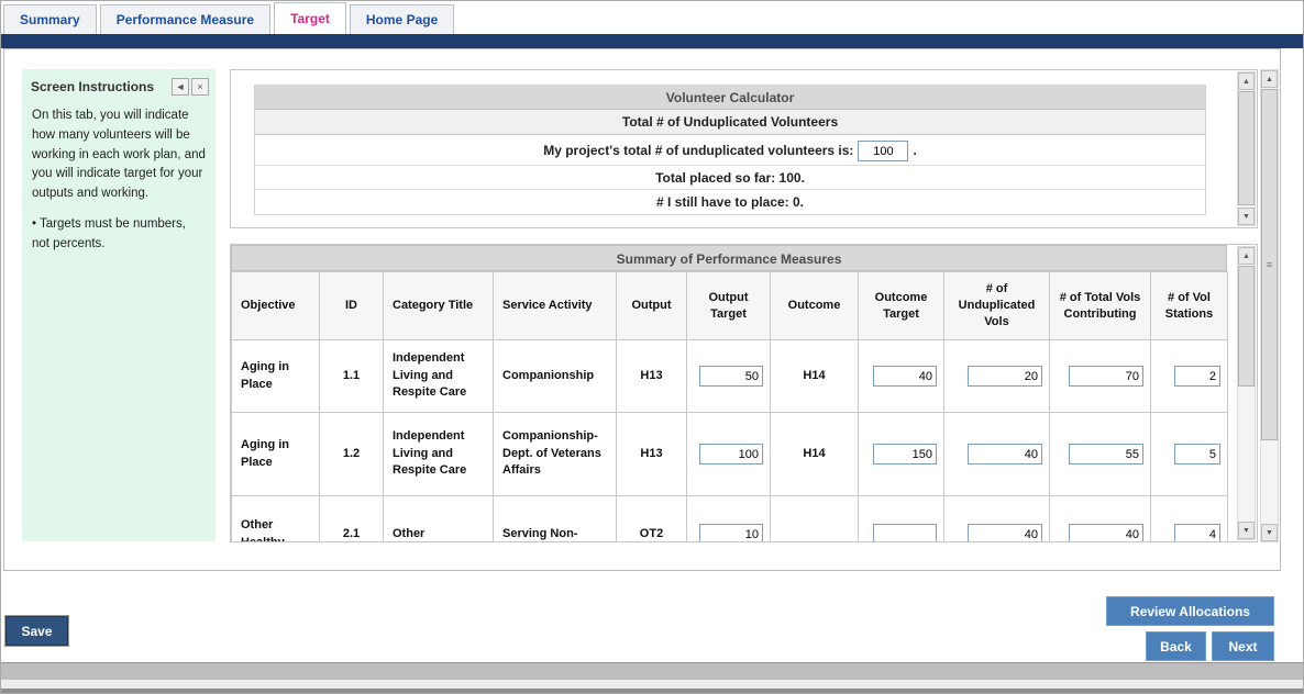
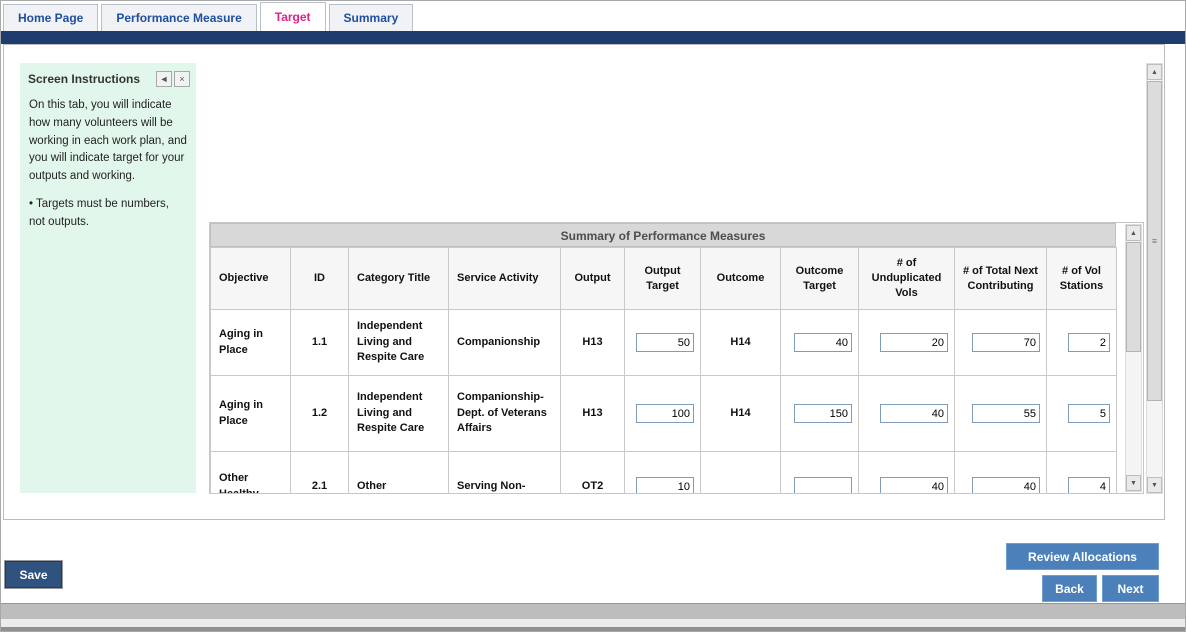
- Summary
+ Home Page
  Performance Measure
  Target
- Home Page
+ Summary
  Screen Instructions
  ◄
  ×
  On this tab, you will indicate how many volunteers will be working in each work plan, and you will indicate target for your outputs and working.
- • Targets must be numbers, not percents.
+ • Targets must be numbers, not outputs.
- Volunteer Calculator
- Total # of Unduplicated Volunteers
- My project's total # of unduplicated volunteers is: 100 .
- Total placed so far: 100.
- # I still have to place: 0.
  Summary of Performance Measures
- Objective	ID	Category Title	Service Activity	Output	Output Target	Outcome	Outcome Target	# of Unduplicated Vols	# of Total Vols Contributing	# of Vol Stations
+ Objective	ID	Category Title	Service Activity	Output	Output Target	Outcome	Outcome Target	# of Unduplicated Vols	# of Total Next Contributing	# of Vol Stations
  Aging in Place	1.1	Independent Living and Respite Care	Companionship	H13	50	H14	40	20	70	2
  Aging in Place	1.2	Independent Living and Respite Care	Companionship-Dept. of Veterans Affairs	H13	100	H14	150	40	55	5
  Other Healthy	2.1	Other	Serving Non-	OT2	10			40	40	4
  ≡
  Save
  Review Allocations
  Back
  Next
